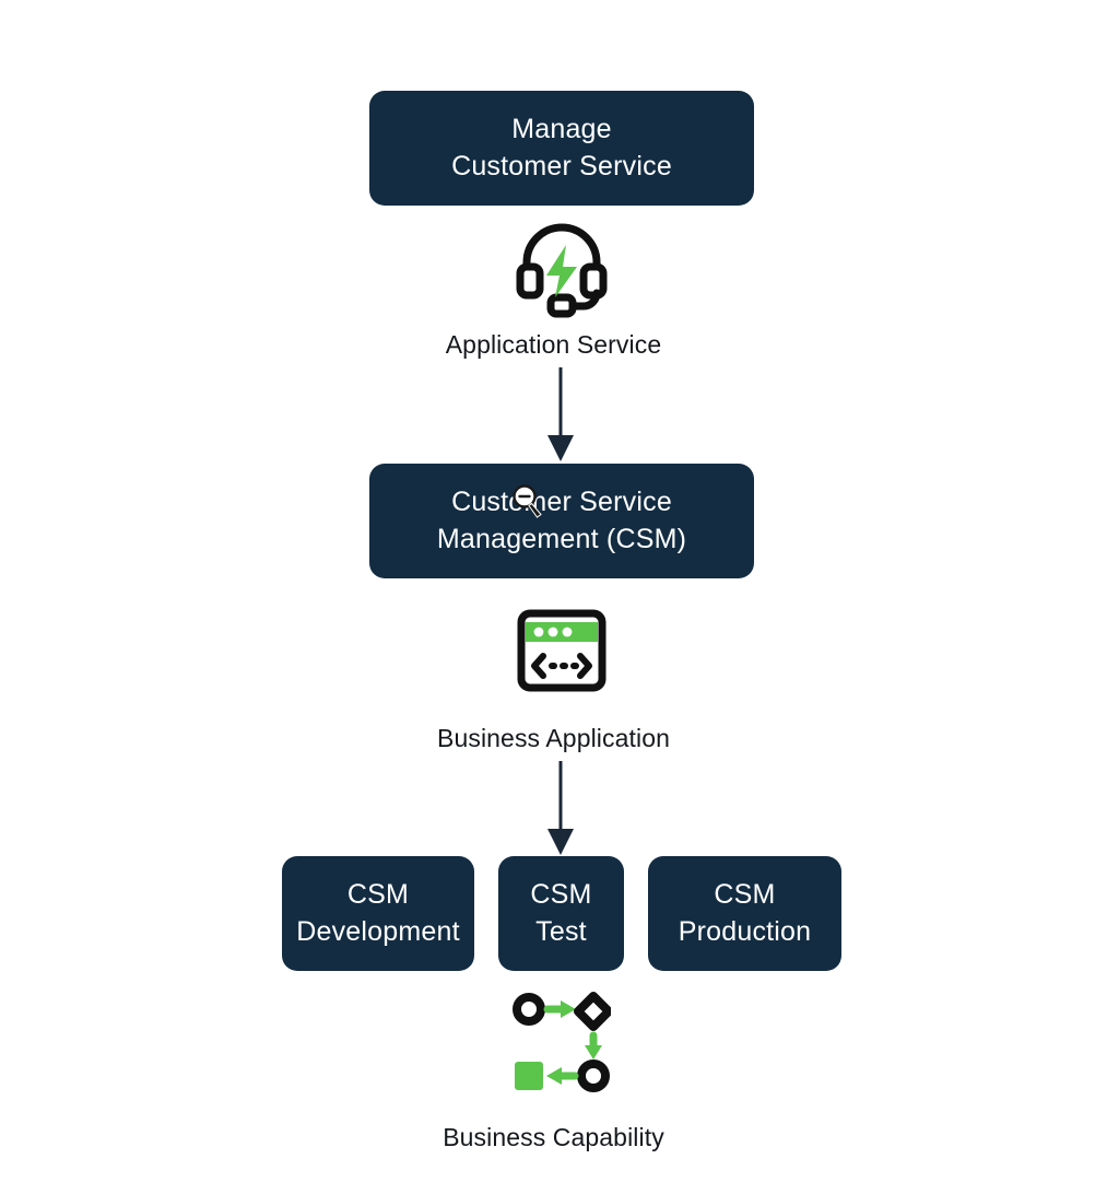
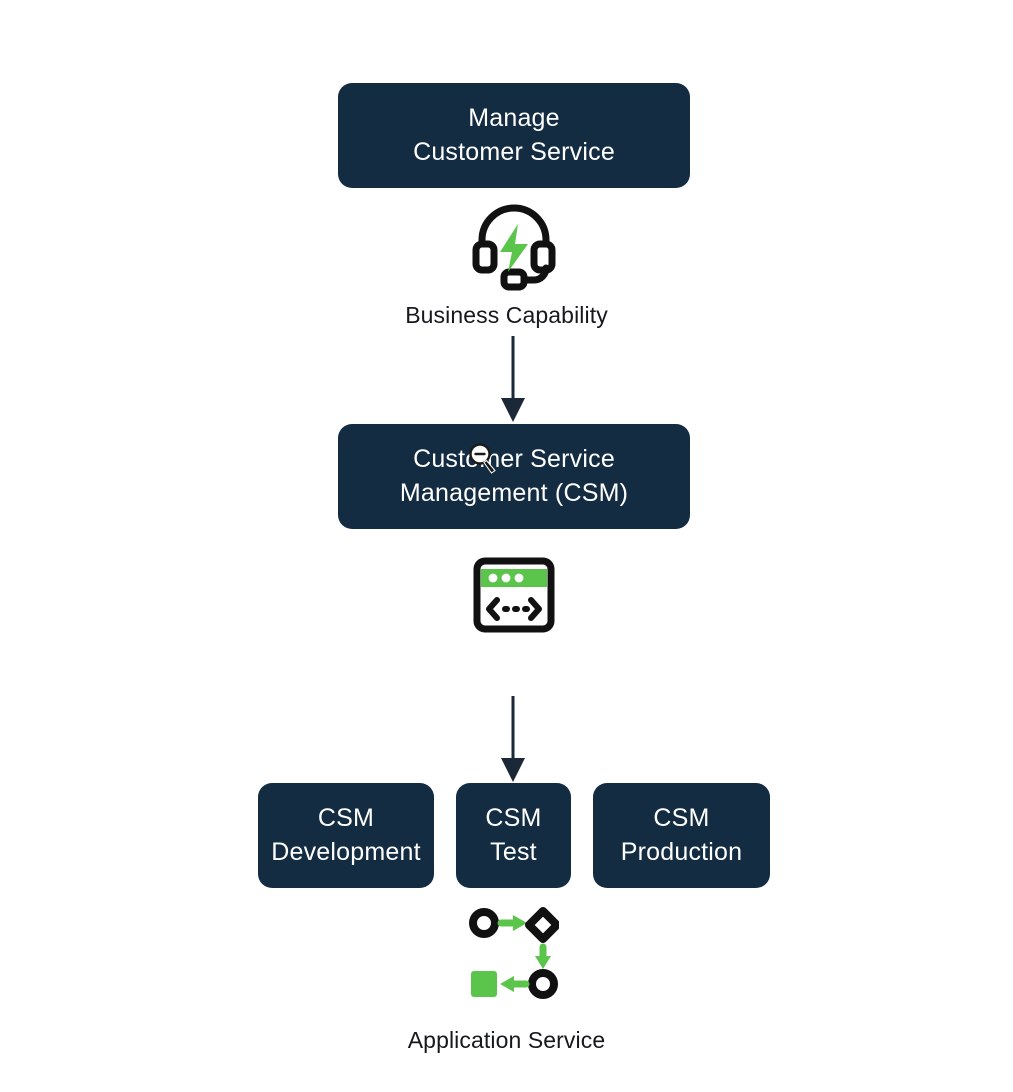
  Manage
  Customer Service
- Application Service
+ Business Capability
  Custmer Service
  Management (CSM)
- Business Application
  CSM
  Development
  CSM
  Test
  CSM
  Production
- Business Capability
+ Application Service
